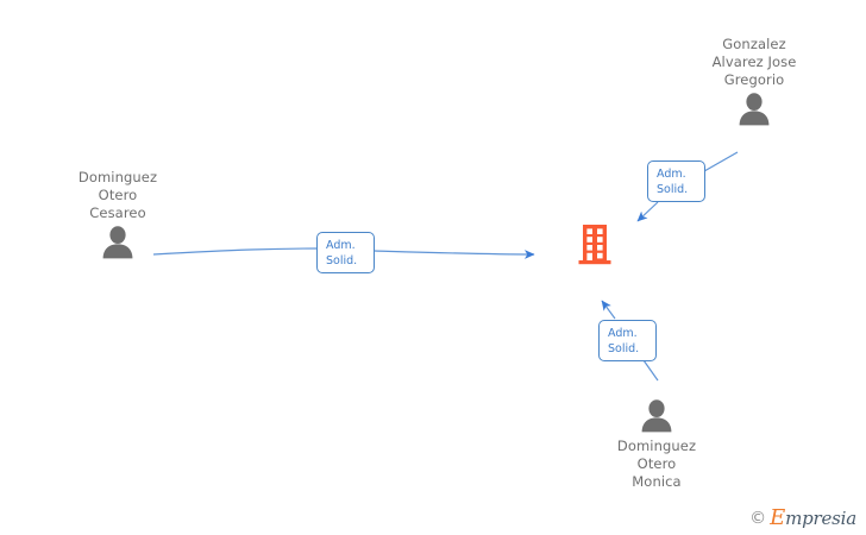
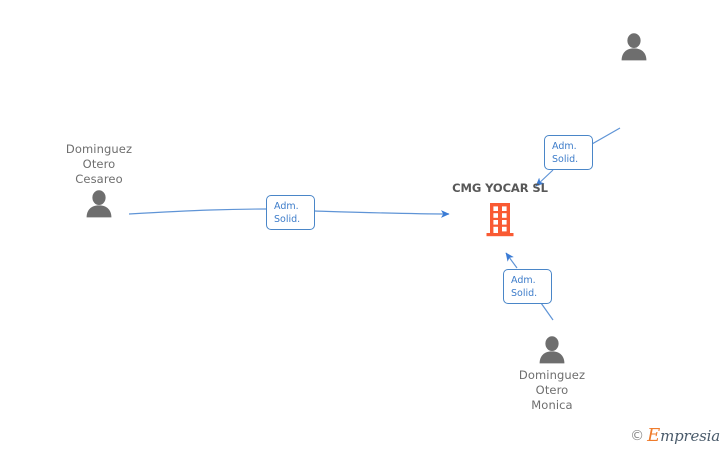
+ CMG YOCAR SL
  Dominguez
  Otero
  Cesareo
- Gonzalez
- Alvarez Jose
- Gregorio
  Dominguez
  Otero
  Monica
  Adm.
  Solid.
  Adm.
  Solid.
  Adm.
  Solid.
  ©
  Empresia
